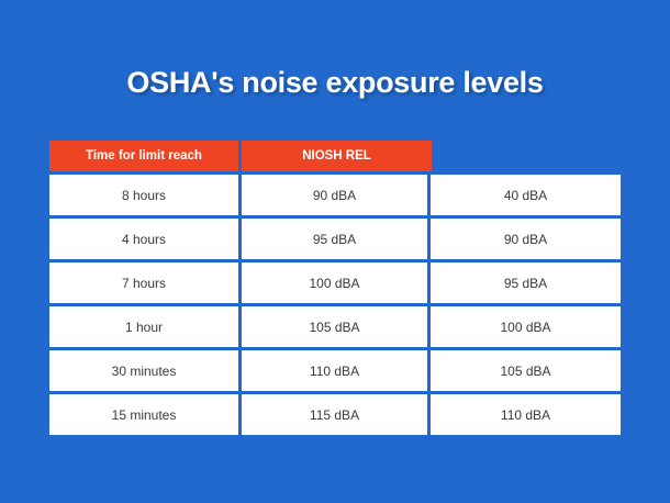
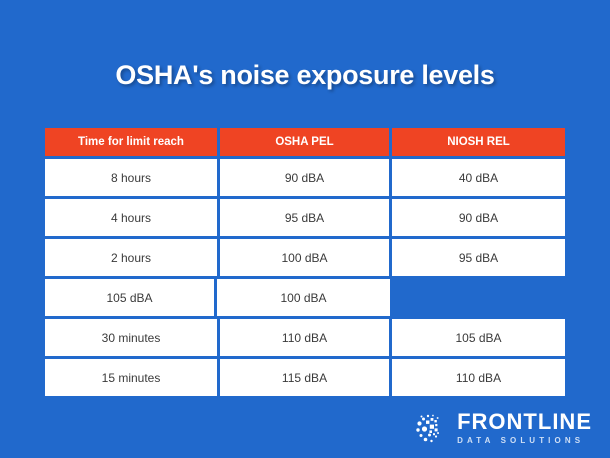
  OSHA's noise exposure levels
  Time for limit reach
+ OSHA PEL
  NIOSH REL
  8 hours
  90 dBA
  40 dBA
  4 hours
  95 dBA
  90 dBA
- 7 hours
+ 2 hours
  100 dBA
  95 dBA
- 1 hour
  105 dBA
  100 dBA
  30 minutes
  110 dBA
  105 dBA
  15 minutes
  115 dBA
  110 dBA
+ FRONTLINE
+ DATA SOLUTIONS
